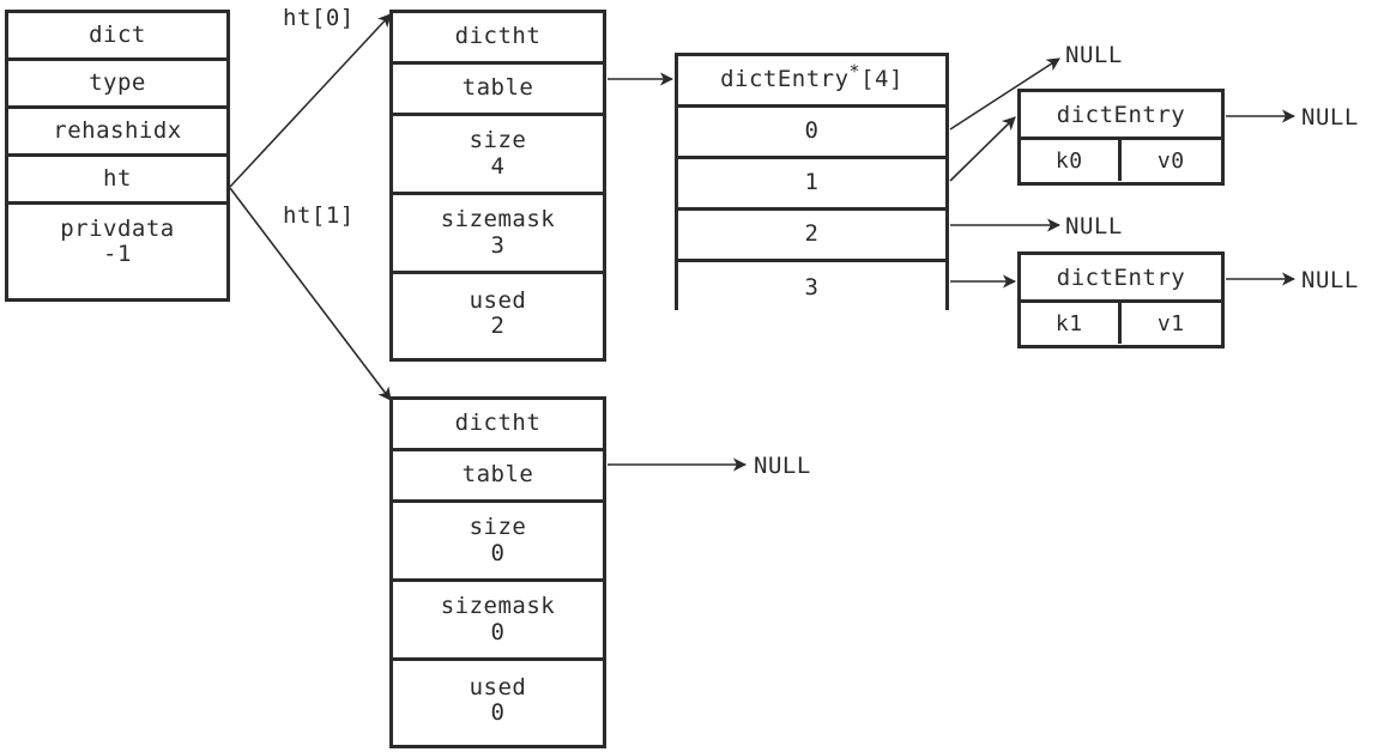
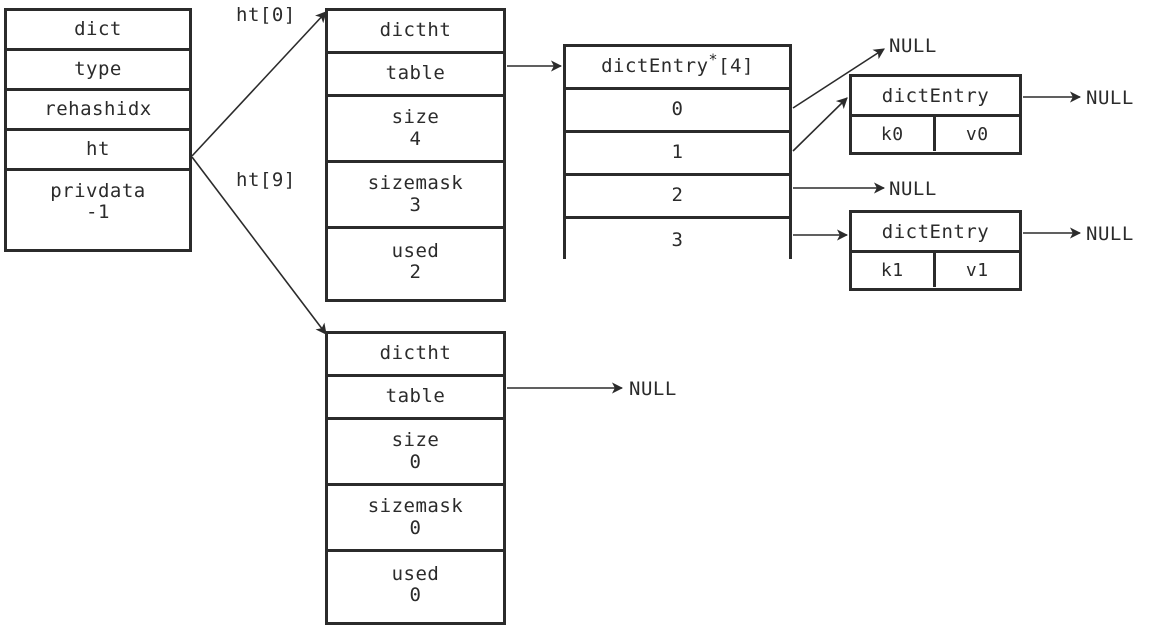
  dict
  type
  rehashidx
  ht
  privdata
  -1
  ht[0]
- ht[1]
+ ht[9]
  dictht
  table
  size
  4
  sizemask
  3
  used
  2
  dictht
  table
  size
  0
  sizemask
  0
  used
  0
  dictEntry*[4]
  0
  1
  2
  3
  dictEntry
  k0
  v0
  dictEntry
  k1
  v1
  NULL
  NULL
  NULL
  NULL
  NULL
